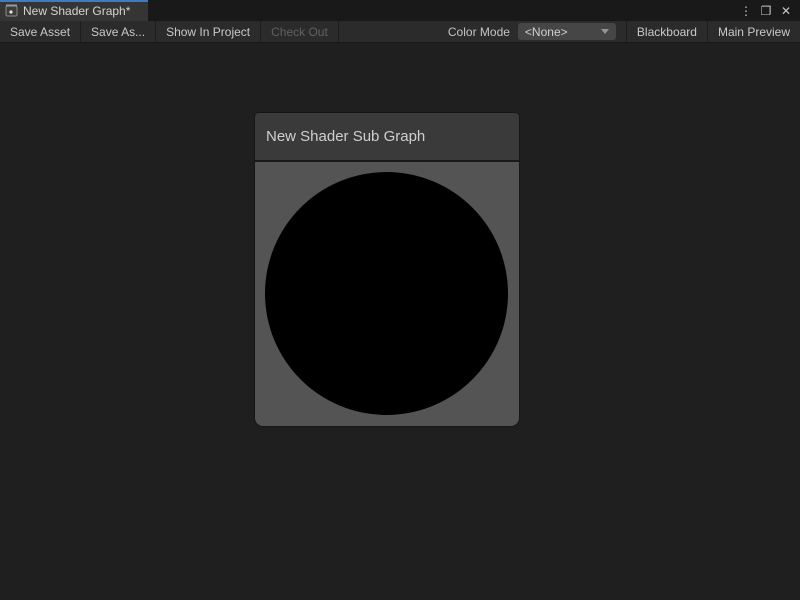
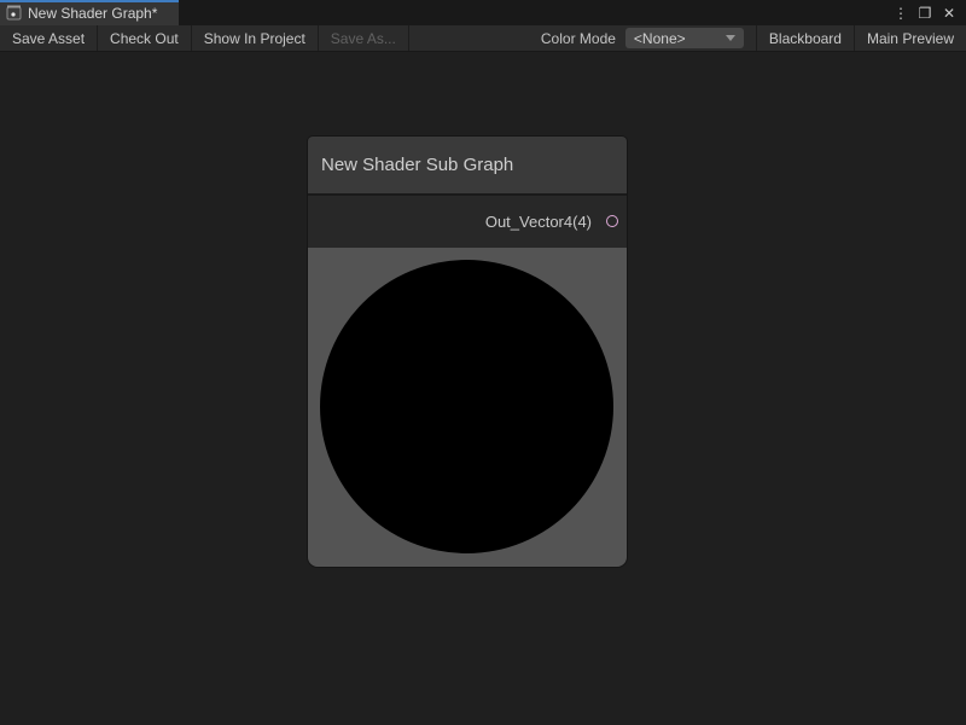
  New Shader Graph*
  ⋮
  ❐
  ✕
  Save Asset
- Save As...
+ Check Out
  Show In Project
- Check Out
+ Save As...
  Color Mode
  <None>
  Blackboard
  Main Preview
  New Shader Sub Graph
+ Out_Vector4(4)
